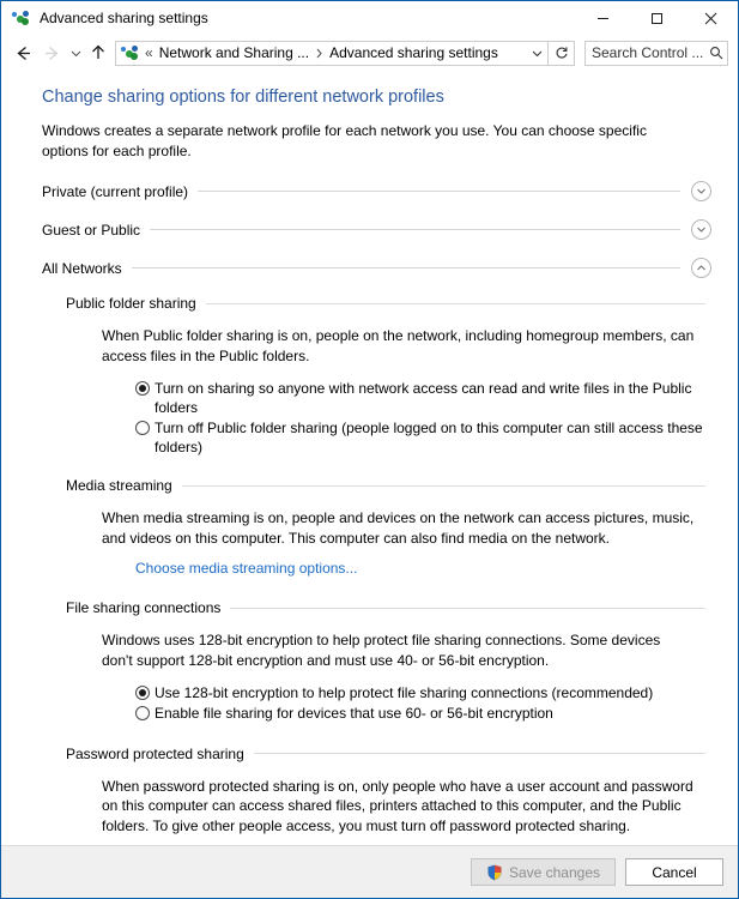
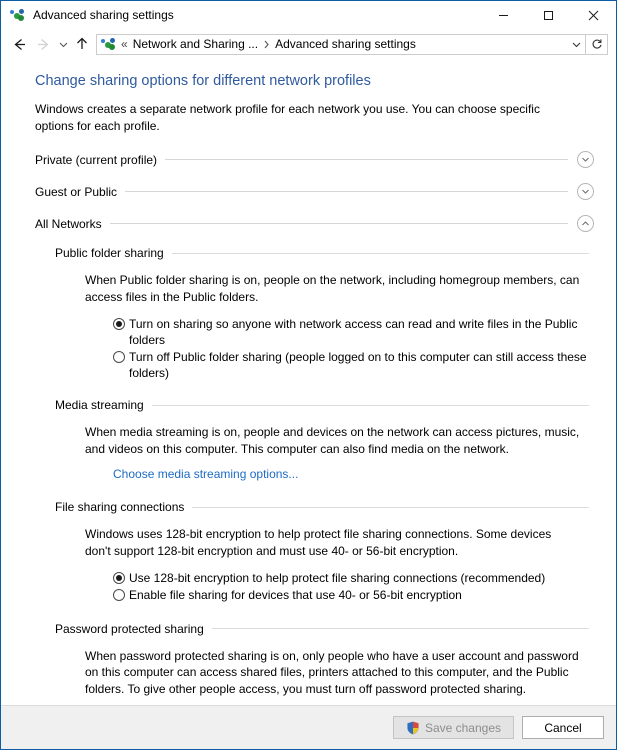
  Advanced sharing settings
  «
  Network and Sharing ...
  Advanced sharing settings
- Search Control ...
  Change sharing options for different network profiles
  Windows creates a separate network profile for each network you use. You can choose specific options for each profile.
  Private (current profile)
  Guest or Public
  All Networks
  Public folder sharing
  When Public folder sharing is on, people on the network, including homegroup members, can access files in the Public folders.
  Turn on sharing so anyone with network access can read and write files in the Public folders
  Turn off Public folder sharing (people logged on to this computer can still access these folders)
  Media streaming
  When media streaming is on, people and devices on the network can access pictures, music, and videos on this computer. This computer can also find media on the network.
  Choose media streaming options...
  File sharing connections
  Windows uses 128-bit encryption to help protect file sharing connections. Some devices don't support 128-bit encryption and must use 40- or 56-bit encryption.
  Use 128-bit encryption to help protect file sharing connections (recommended)
- Enable file sharing for devices that use 60- or 56-bit encryption
+ Enable file sharing for devices that use 40- or 56-bit encryption
  Password protected sharing
  When password protected sharing is on, only people who have a user account and password on this computer can access shared files, printers attached to this computer, and the Public folders. To give other people access, you must turn off password protected sharing.
  Save changes
  Cancel
